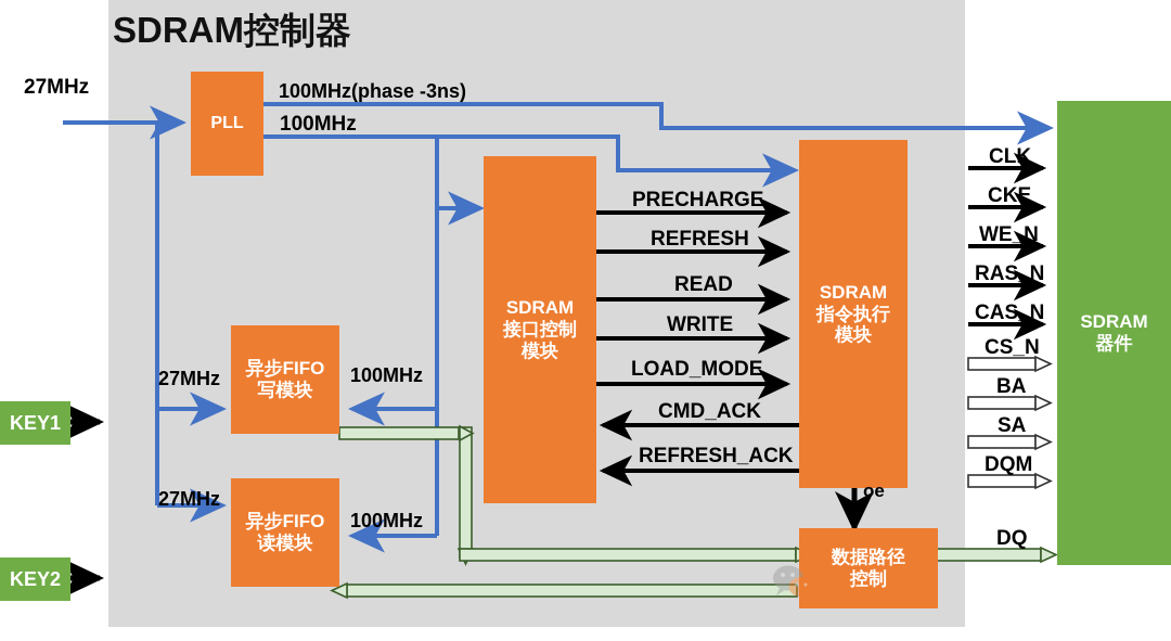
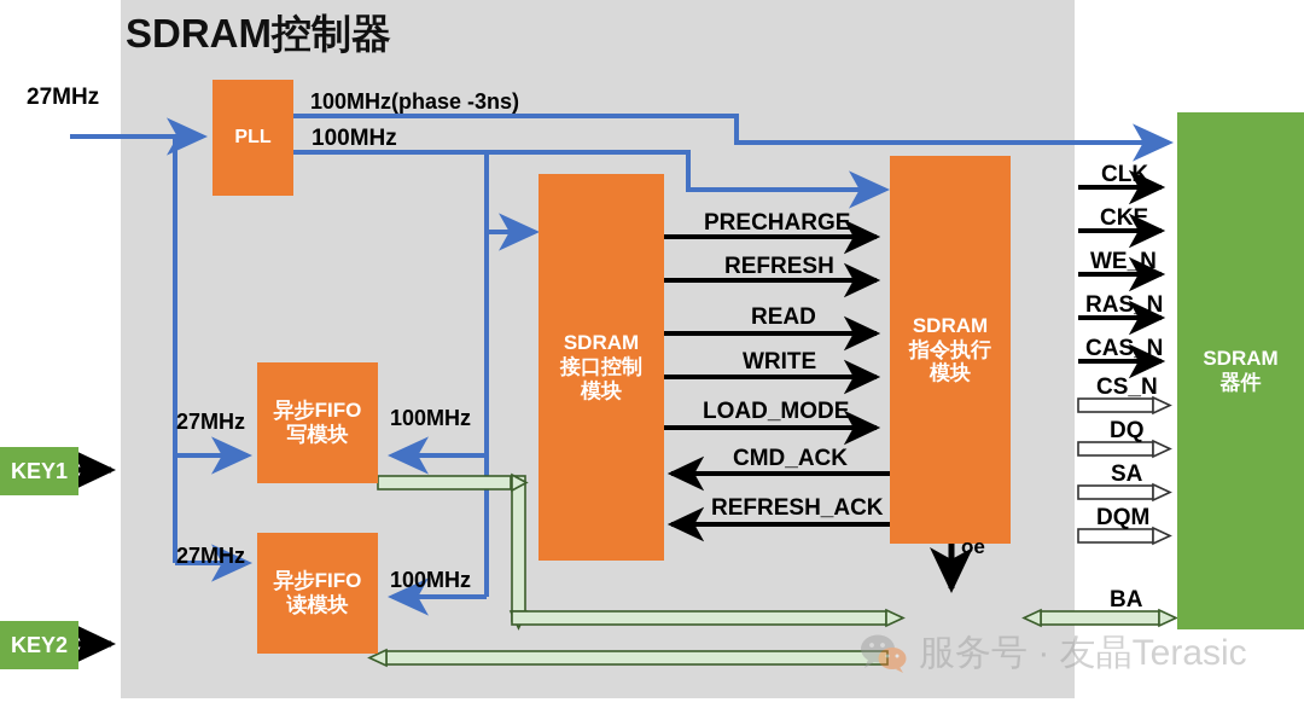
  SDRAM控制器
  PLL
  异步FIFO
  写模块
  异步FIFO
  读模块
  SDRAM
  接口控制
  模块
  SDRAM
  指令执行
  模块
- 数据路径
- 控制
  SDRAM
  器件
  KEY1
  KEY2
  27MHz
  100MHz(phase -3ns)
  100MHz
  27MHz
  100MHz
  27MHz
  100MHz
  oe
  PRECHARGE
  REFRESH
  READ
  WRITE
  LOAD_MODE
  CMD_ACK
  REFRESH_ACK
  CLK
  CKE
  WE_N
  RAS_N
  CAS_N
  CS_N
- BA
+ DQ
  SA
  DQM
- DQ
+ BA
+ 服务号 · 友晶Terasic
